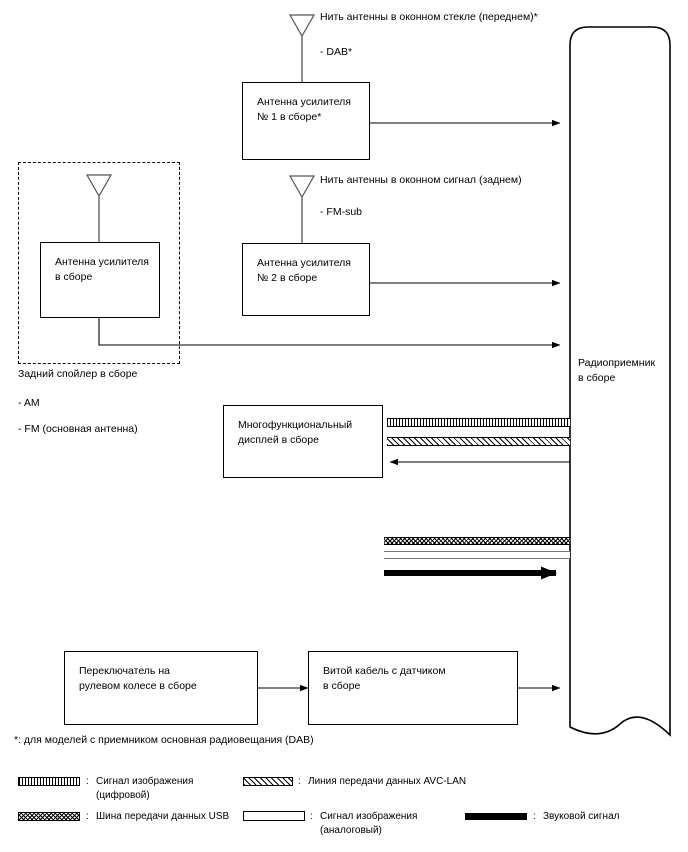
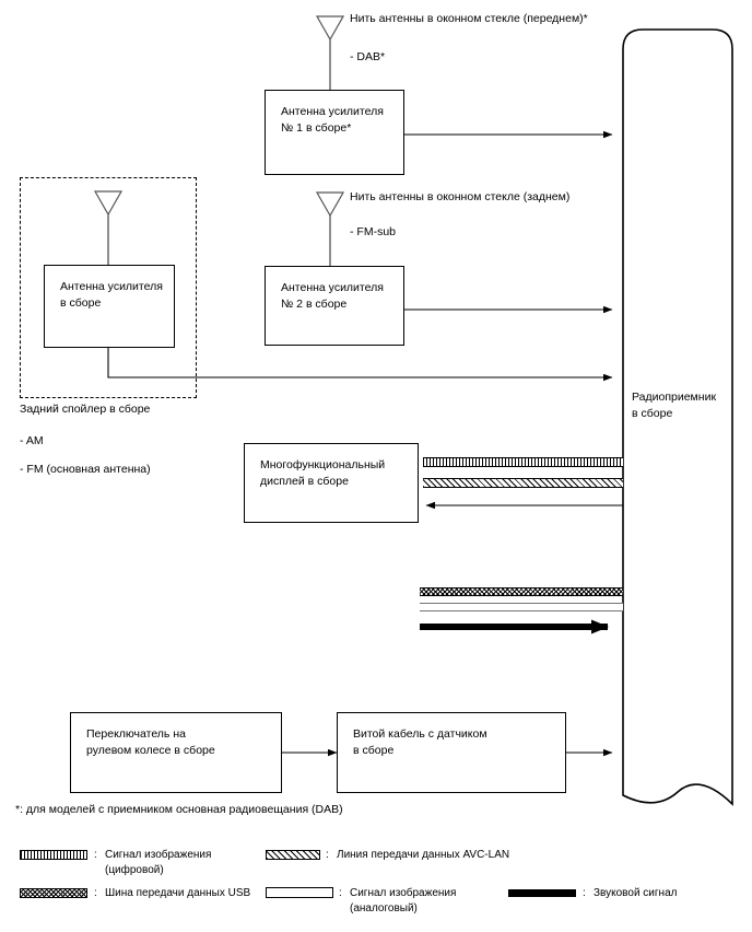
  Антенна усилителя
  № 1 в сборе*
  Антенна усилителя
  № 2 в сборе
  Антенна усилителя
  в сборе
  Многофункциональный
  дисплей в сборе
  Переключатель на
  рулевом колесе в сборе
  Витой кабель с датчиком
  в сборе
  Радиоприемник
  в сборе
  Нить антенны в оконном стекле (переднем)*
  - DAB*
- Нить антенны в оконном сигнал (заднем)
+ Нить антенны в оконном стекле (заднем)
  - FM-sub
  Задний спойлер в сборе
  - AM
  - FM (основная антенна)
  *: для моделей с приемником основная радиовещания (DAB)
  :
  Сигнал изображения
  (цифровой)
  :
  Линия передачи данных AVC-LAN
  :
  Шина передачи данных USB
  :
  Сигнал изображения
  (аналоговый)
  :
  Звуковой сигнал
